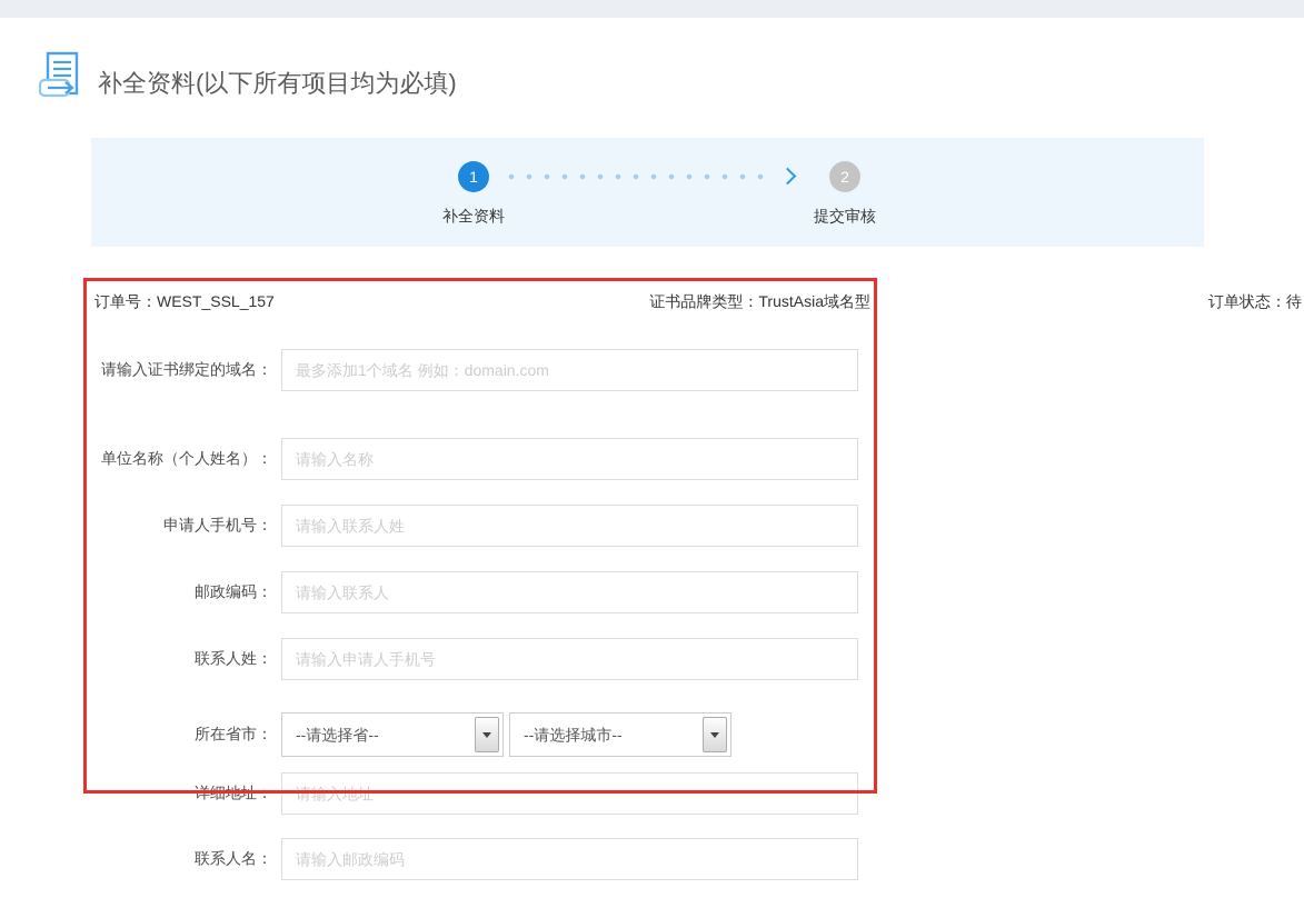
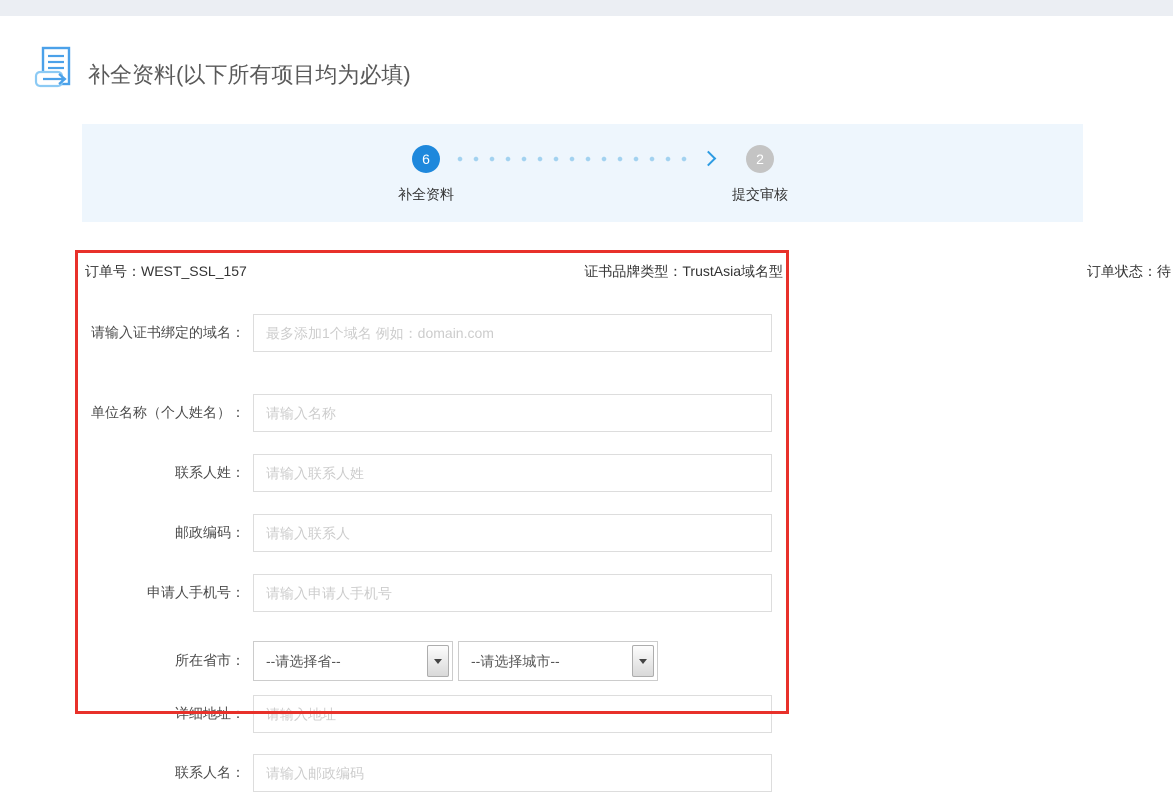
  补全资料(以下所有项目均为必填)
- 1
+ 6
  2
  补全资料
  提交审核
  订单号：WEST_SSL_157
  证书品牌类型：TrustAsia域名型
  订单状态：待
  请输入证书绑定的域名：
  最多添加1个域名 例如：domain.com
  单位名称（个人姓名）：
  请输入名称
- 申请人手机号：
+ 联系人姓：
  请输入联系人姓
  邮政编码：
  请输入联系人
- 联系人姓：
+ 申请人手机号：
  请输入申请人手机号
  所在省市：
  --请选择省--
  --请选择城市--
  详细地址：
  请输入地址
  联系人名：
  请输入邮政编码
